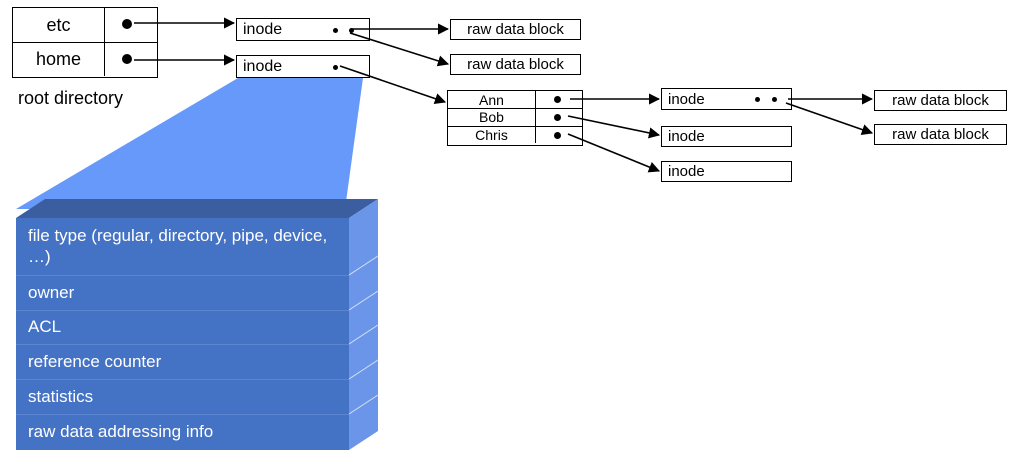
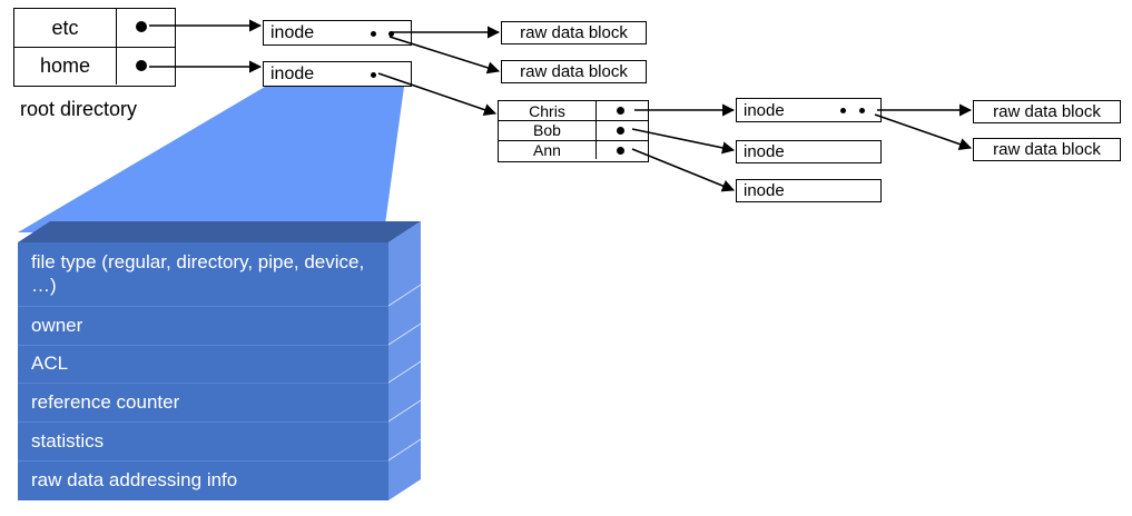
  file type (regular, directory, pipe, device, …)
  owner
  ACL
  reference counter
  statistics
  raw data addressing info
  etc
  home
  root directory
- Ann
+ Chris
  Bob
- Chris
+ Ann
  inode
  inode
  inode
  inode
  inode
  raw data block
  raw data block
  raw data block
  raw data block
